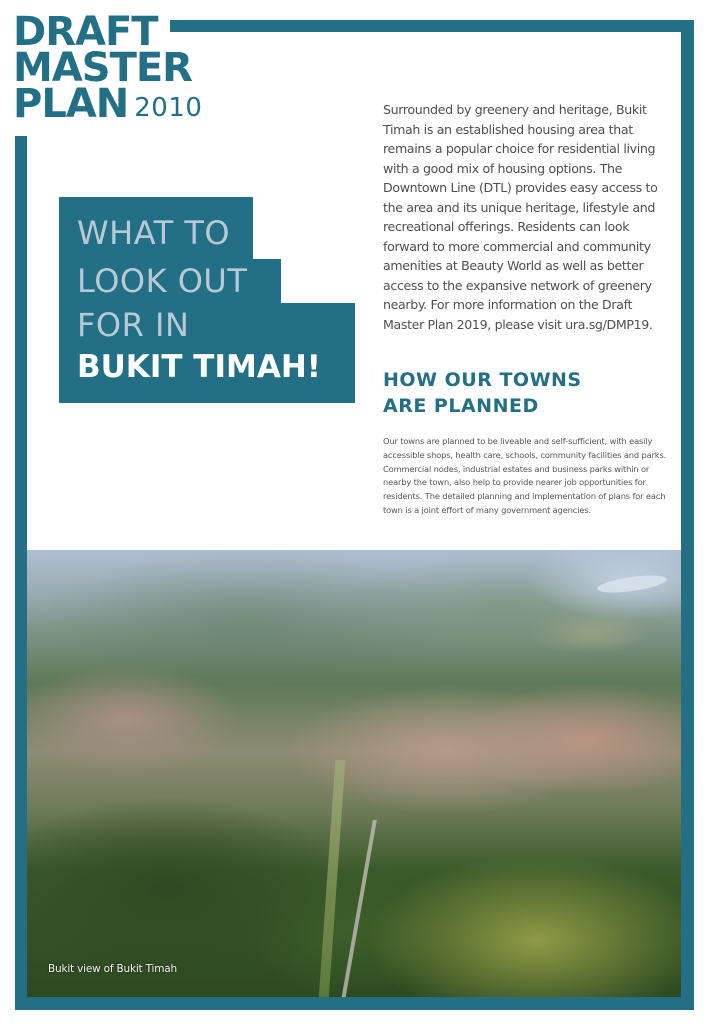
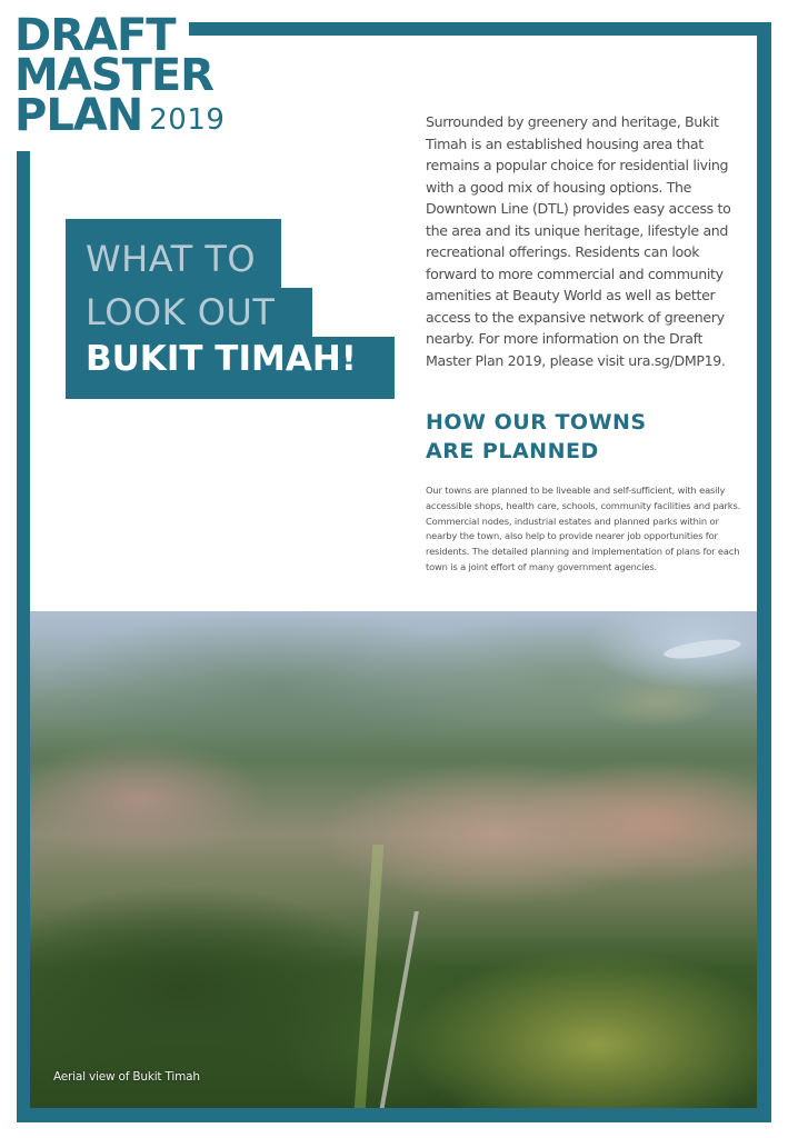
  DRAFT
  MASTER
- PLAN 2010
+ PLAN 2019
  WHAT TO
  LOOK OUT
- FOR IN
  BUKIT TIMAH!
  Surrounded by greenery and heritage, Bukit Timah is an established housing area that remains a popular choice for residential living with a good mix of housing options. The Downtown Line (DTL) provides easy access to the area and its unique heritage, lifestyle and recreational offerings. Residents can look forward to more commercial and community amenities at Beauty World as well as better access to the expansive network of greenery nearby. For more information on the Draft Master Plan 2019, please visit ura.sg/DMP19.
  HOW OUR TOWNS
  ARE PLANNED
- Our towns are planned to be liveable and self-sufficient, with easily accessible shops, health care, schools, community facilities and parks. Commercial nodes, industrial estates and business parks within or nearby the town, also help to provide nearer job opportunities for residents. The detailed planning and implementation of plans for each town is a joint effort of many government agencies.
+ Our towns are planned to be liveable and self-sufficient, with easily accessible shops, health care, schools, community facilities and parks. Commercial nodes, industrial estates and planned parks within or nearby the town, also help to provide nearer job opportunities for residents. The detailed planning and implementation of plans for each town is a joint effort of many government agencies.
- Bukit view of Bukit Timah
+ Aerial view of Bukit Timah
